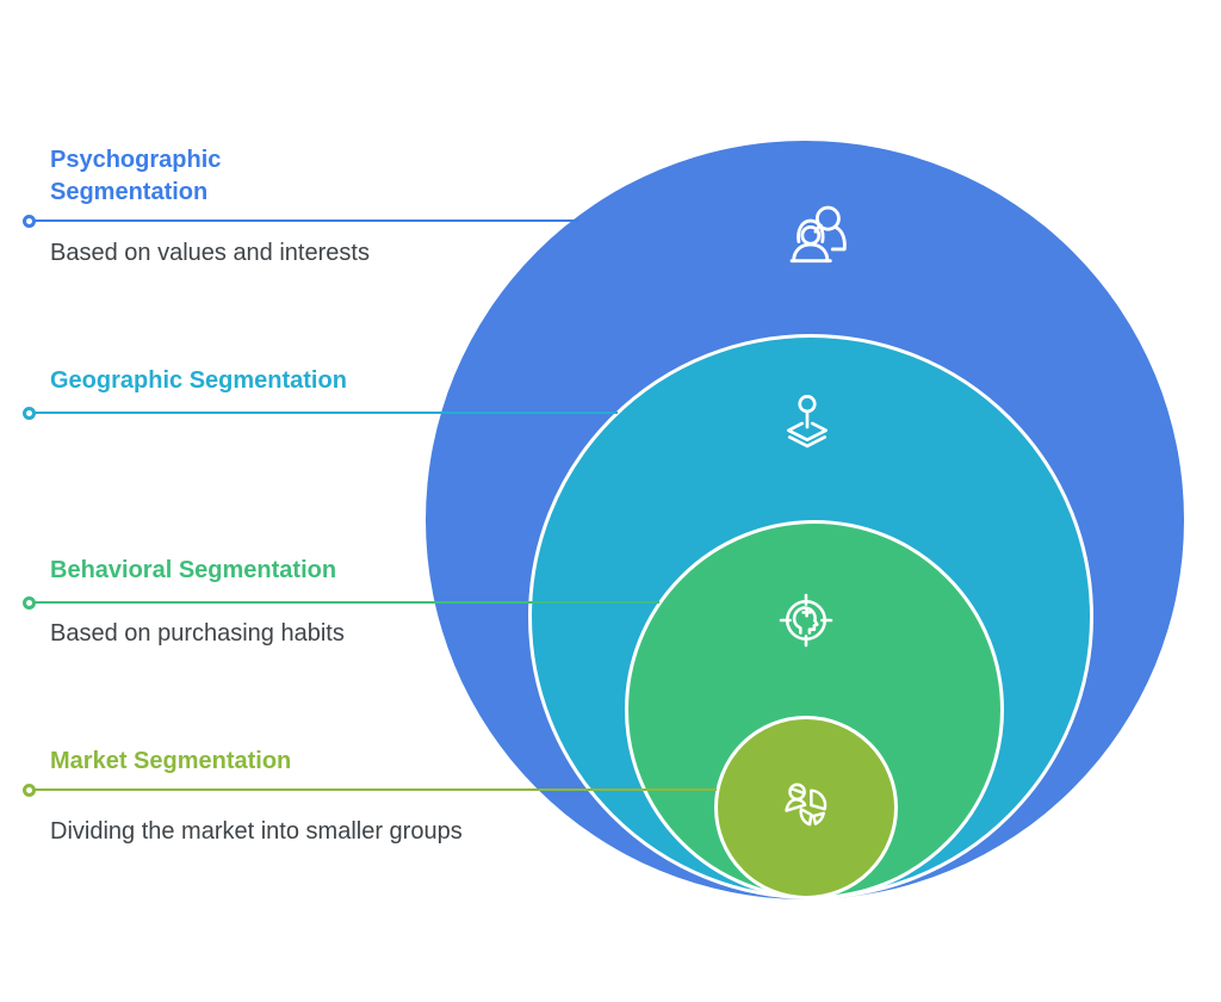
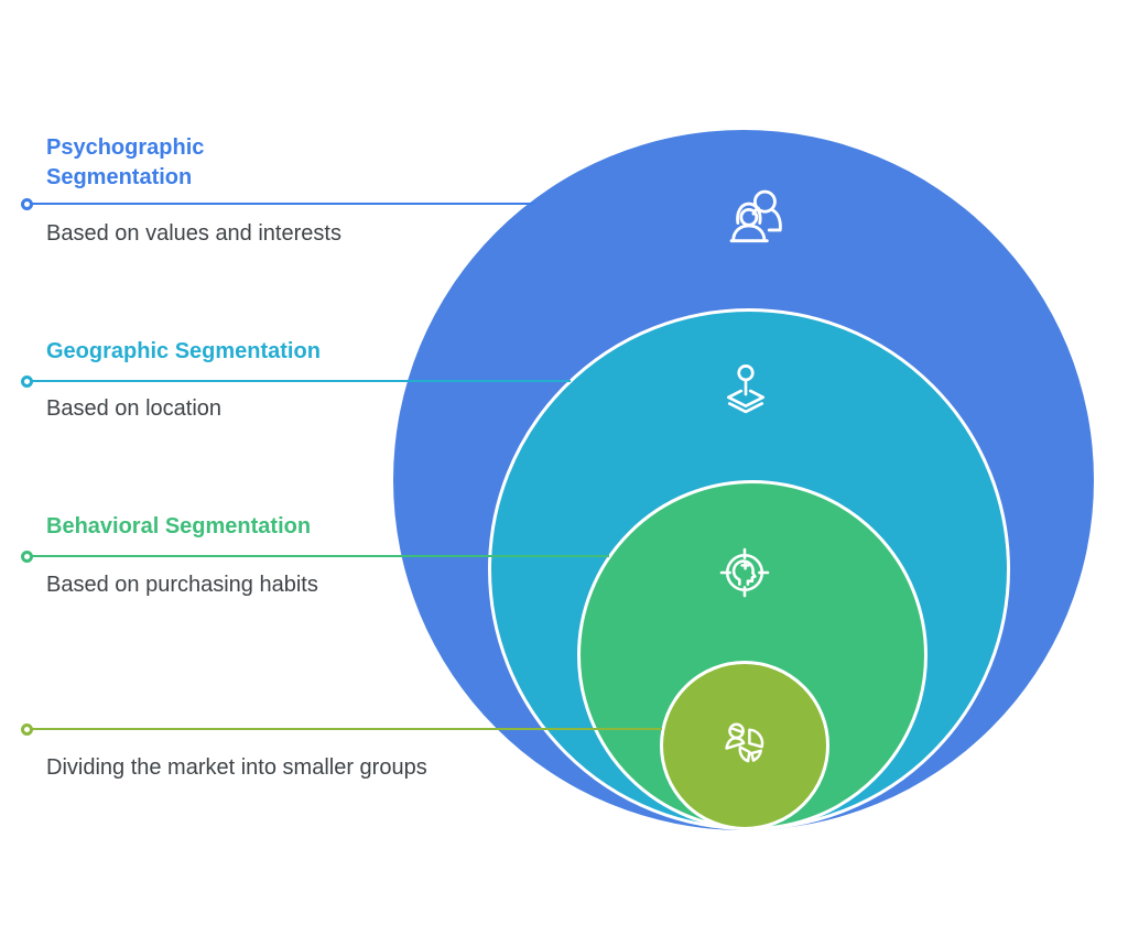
  Psychographic Segmentation
  Based on values and interests
  Geographic Segmentation
+ Based on location
  Behavioral Segmentation
  Based on purchasing habits
- Market Segmentation
  Dividing the market into smaller groups
